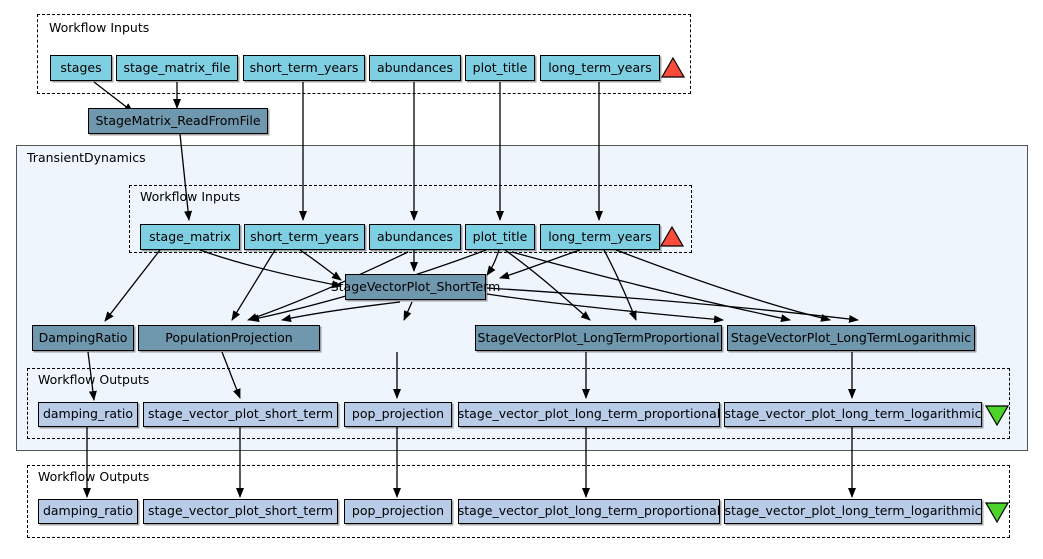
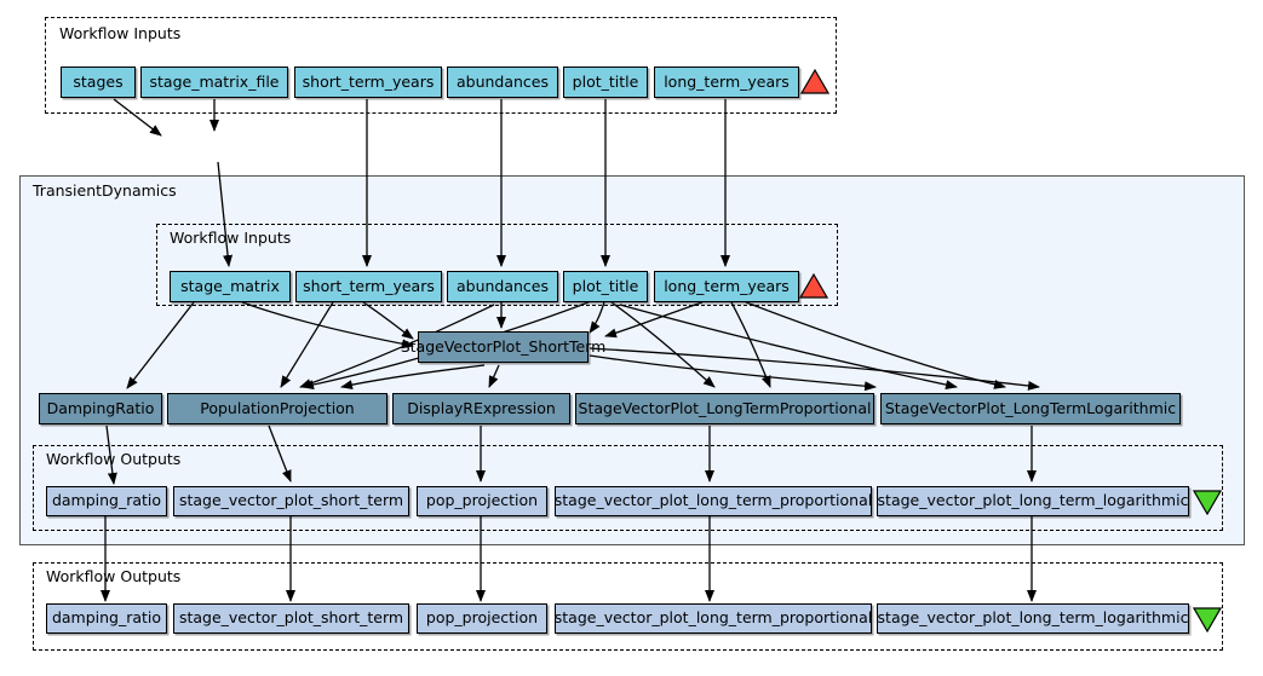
  Workflow Inputs
  TransientDynamics
  Workflow Inputs
  Workflow Outputs
  Workflow Outputs
  stages
  stage_matrix_file
  short_term_years
  abundances
  plot_title
  long_term_years
- StageMatrix_ReadFromFile
  stage_matrix
  short_term_years
  abundances
  plot_title
  long_term_years
  StageVectorPlot_ShortTerm
  DampingRatio
  PopulationProjection
+ DisplayRExpression
  StageVectorPlot_LongTermProportional
  StageVectorPlot_LongTermLogarithmic
  damping_ratio
  stage_vector_plot_short_term
  pop_projection
  stage_vector_plot_long_term_proportional
  stage_vector_plot_long_term_logarithmic
  damping_ratio
  stage_vector_plot_short_term
  pop_projection
  stage_vector_plot_long_term_proportional
  stage_vector_plot_long_term_logarithmic
